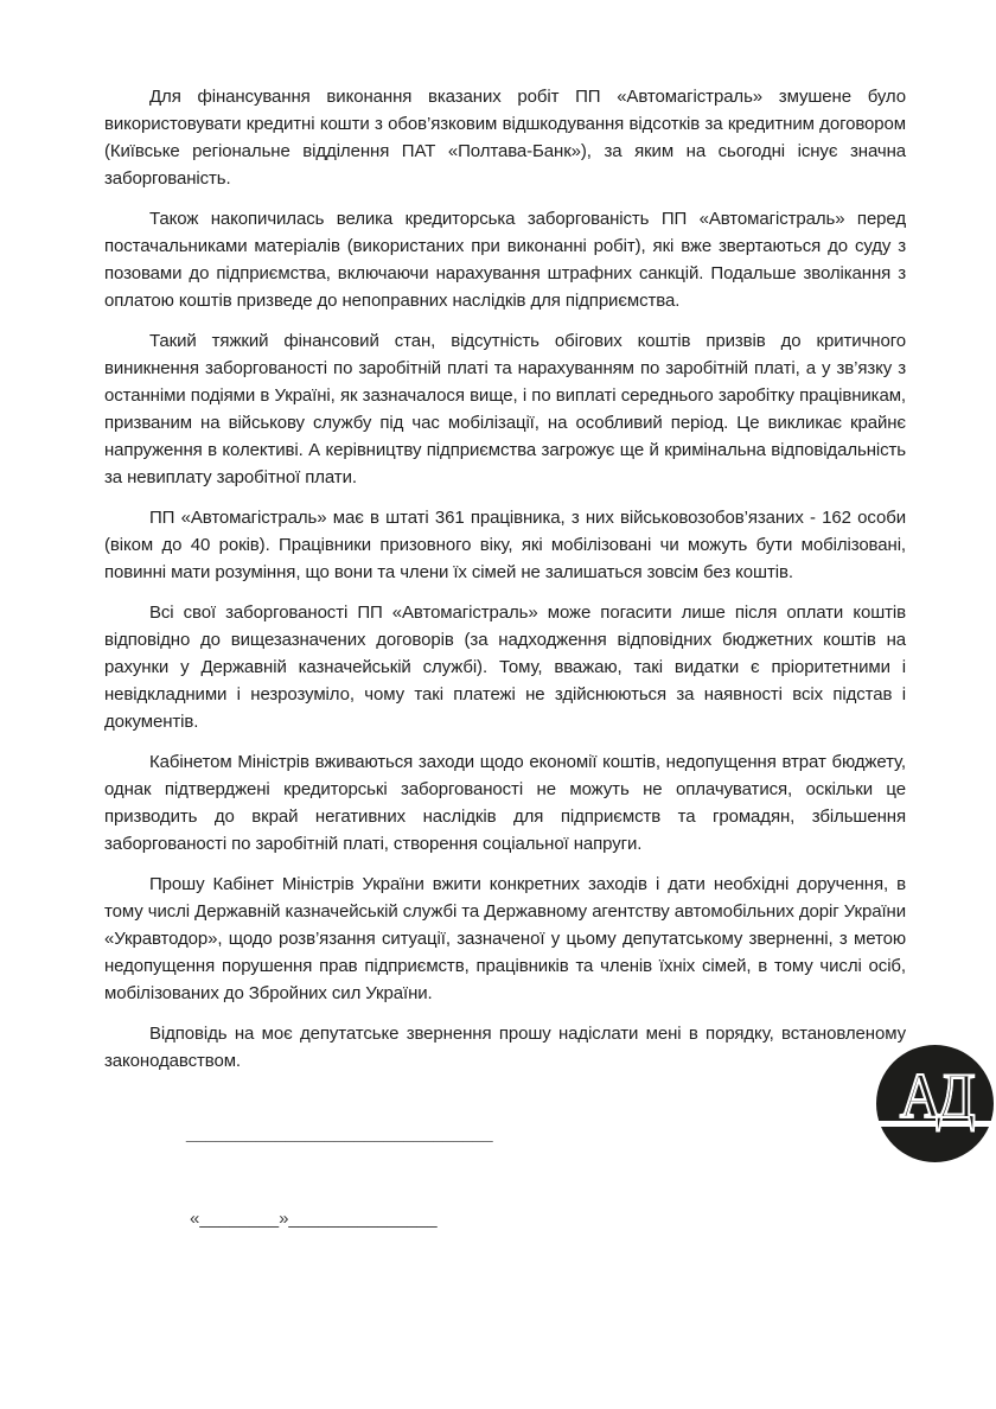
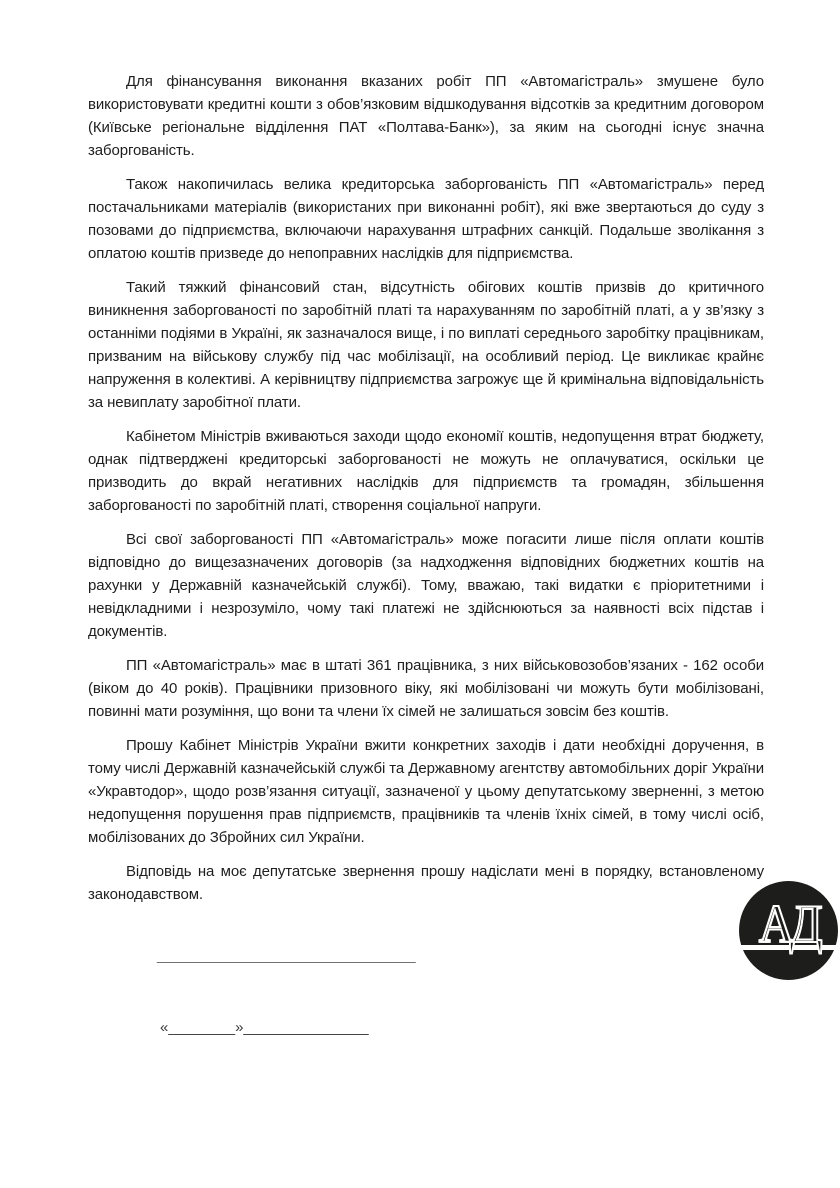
  Для фінансування виконання вказаних робіт ПП «Автомагістраль» змушене було використовувати кредитні кошти з обов’язковим відшкодування відсотків за кредитним договором (Київське регіональне відділення ПАТ «Полтава-Банк»), за яким на сьогодні існує значна заборгованість.
  Також накопичилась велика кредиторська заборгованість ПП «Автомагістраль» перед постачальниками матеріалів (використаних при виконанні робіт), які вже звертаються до суду з позовами до підприємства, включаючи нарахування штрафних санкцій. Подальше зволікання з оплатою коштів призведе до непоправних наслідків для підприємства.
  Такий тяжкий фінансовий стан, відсутність обігових коштів призвів до критичного виникнення заборгованості по заробітній платі та нарахуванням по заробітній платі, а у зв’язку з останніми подіями в Україні, як зазначалося вище, і по виплаті середнього заробітку працівникам, призваним на військову службу під час мобілізації, на особливий період. Це викликає крайнє напруження в колективі. А керівництву підприємства загрожує ще й кримінальна відповідальність за невиплату заробітної плати.
- ПП «Автомагістраль» має в штаті 361 працівника, з них військовозобов’язаних - 162 особи (віком до 40 років). Працівники призовного віку, які мобілізовані чи можуть бути мобілізовані, повинні мати розуміння, що вони та члени їх сімей не залишаться зовсім без коштів.
+ Кабінетом Міністрів вживаються заходи щодо економії коштів, недопущення втрат бюджету, однак підтверджені кредиторські заборгованості не можуть не оплачуватися, оскільки це призводить до вкрай негативних наслідків для підприємств та громадян, збільшення заборгованості по заробітній платі, створення соціальної напруги.
  Всі свої заборгованості ПП «Автомагістраль» може погасити лише після оплати коштів відповідно до вищезазначених договорів (за надходження відповідних бюджетних коштів на рахунки у Державній казначейській службі). Тому, вважаю, такі видатки є пріоритетними і невідкладними і незрозуміло, чому такі платежі не здійснюються за наявності всіх підстав і документів.
- Кабінетом Міністрів вживаються заходи щодо економії коштів, недопущення втрат бюджету, однак підтверджені кредиторські заборгованості не можуть не оплачуватися, оскільки це призводить до вкрай негативних наслідків для підприємств та громадян, збільшення заборгованості по заробітній платі, створення соціальної напруги.
+ ПП «Автомагістраль» має в штаті 361 працівника, з них військовозобов’язаних - 162 особи (віком до 40 років). Працівники призовного віку, які мобілізовані чи можуть бути мобілізовані, повинні мати розуміння, що вони та члени їх сімей не залишаться зовсім без коштів.
  Прошу Кабінет Міністрів України вжити конкретних заходів і дати необхідні доручення, в тому числі Державній казначейській службі та Державному агентству автомобільних доріг України «Укравтодор», щодо розв’язання ситуації, зазначеної у цьому депутатському зверненні, з метою недопущення порушення прав підприємств, працівників та членів їхніх сімей, в тому числі осіб, мобілізованих до Збройних сил України.
  Відповідь на моє депутатське звернення прошу надіслати мені в порядку, встановленому законодавством.
  _______________________________
  «________»_______________
  АД
